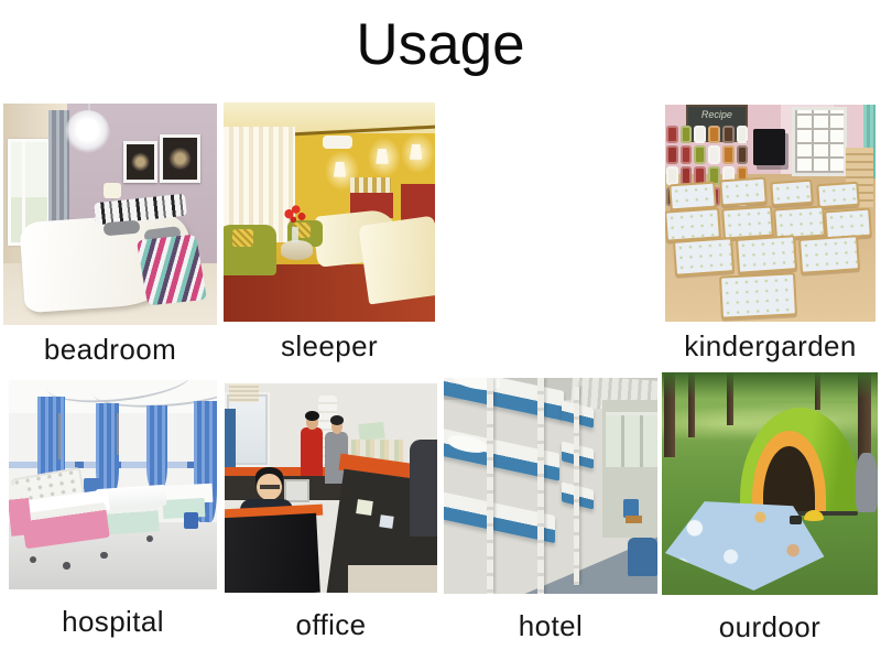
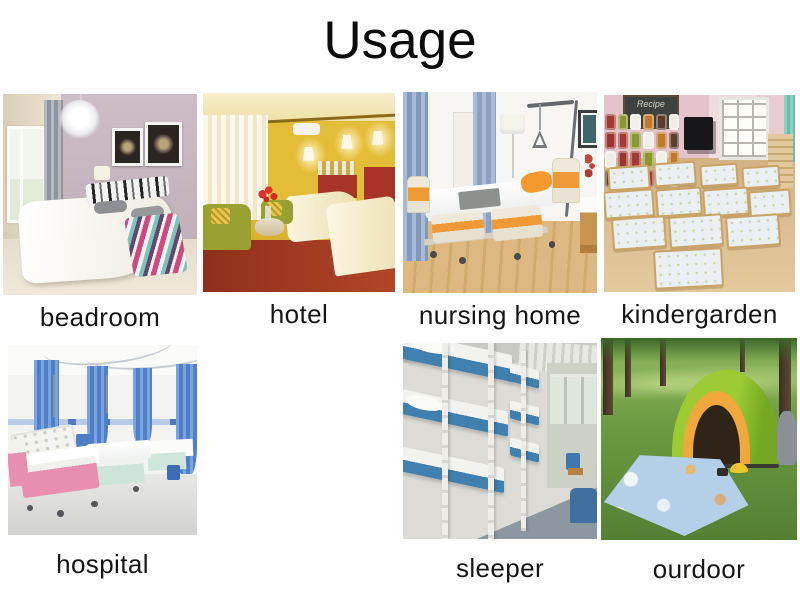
  Usage
  beadroom
- sleeper
+ hotel
+ nursing home
  Recipe
  kindergarden
  hospital
- office
- hotel
+ sleeper
  ourdoor
